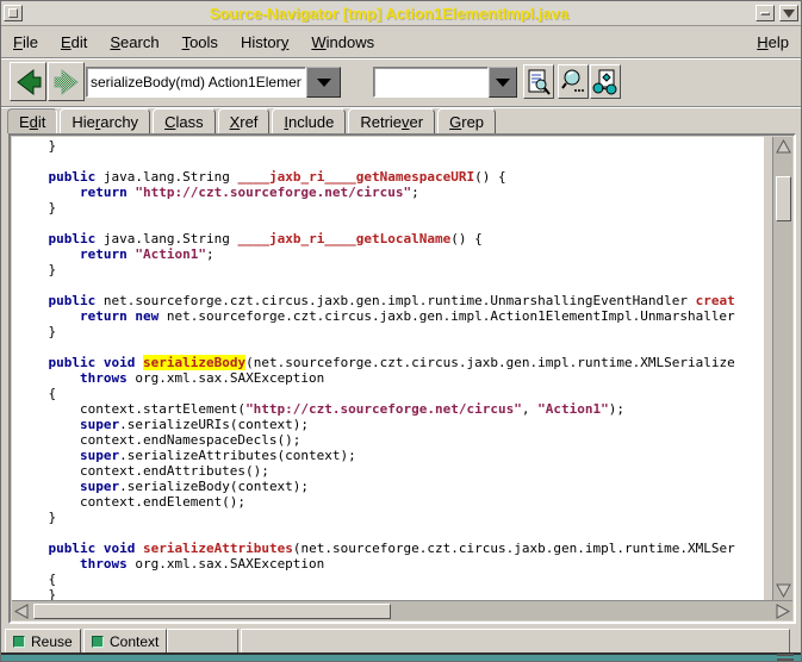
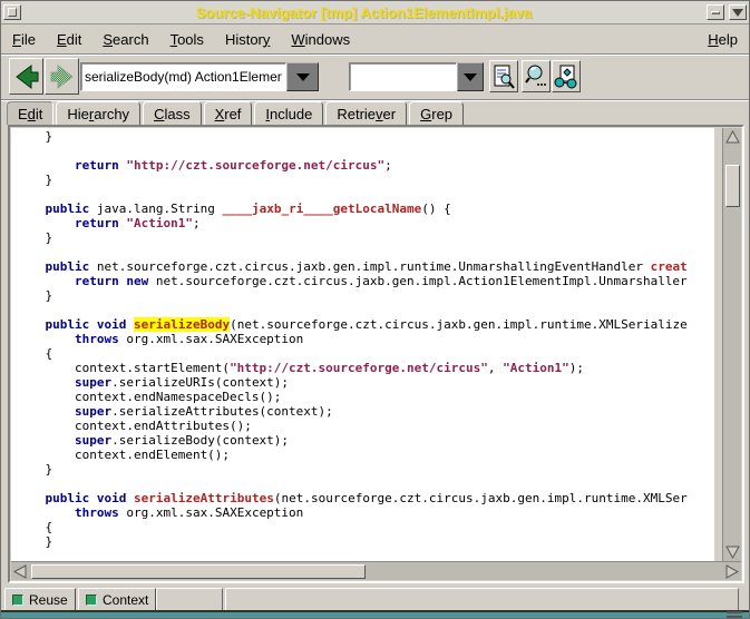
  Source-Navigator [tmp] Action1ElementImpl.java
  File
  Edit
  Search
  Tools
  History
  Windows
  Help
  serializeBody(md) Action1Elemen
  Edit
  Hierarchy
  Class
  Xref
  Include
  Retriever
  Grep
  }
- public java.lang.String ____jaxb_ri____getNamespaceURI() {
  return "http://czt.sourceforge.net/circus";
  }
  public java.lang.String ____jaxb_ri____getLocalName() {
  return "Action1";
  }
  public net.sourceforge.czt.circus.jaxb.gen.impl.runtime.UnmarshallingEventHandler creat
  return new net.sourceforge.czt.circus.jaxb.gen.impl.Action1ElementImpl.Unmarshaller
  }
  public void serializeBody(net.sourceforge.czt.circus.jaxb.gen.impl.runtime.XMLSerialize
  throws org.xml.sax.SAXException
  {
  context.startElement("http://czt.sourceforge.net/circus", "Action1");
  super.serializeURIs(context);
  context.endNamespaceDecls();
  super.serializeAttributes(context);
  context.endAttributes();
  super.serializeBody(context);
  context.endElement();
  }
  public void serializeAttributes(net.sourceforge.czt.circus.jaxb.gen.impl.runtime.XMLSer
  throws org.xml.sax.SAXException
  {
  }
  Reuse
  Context
